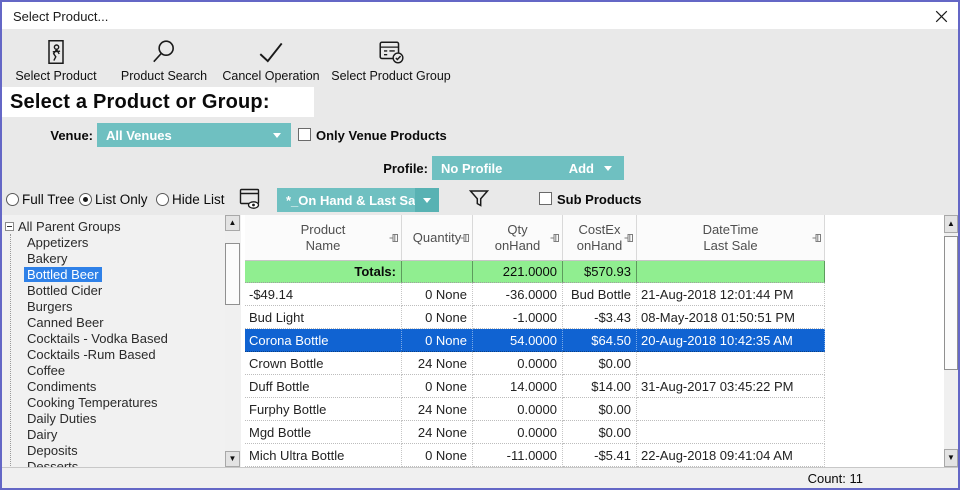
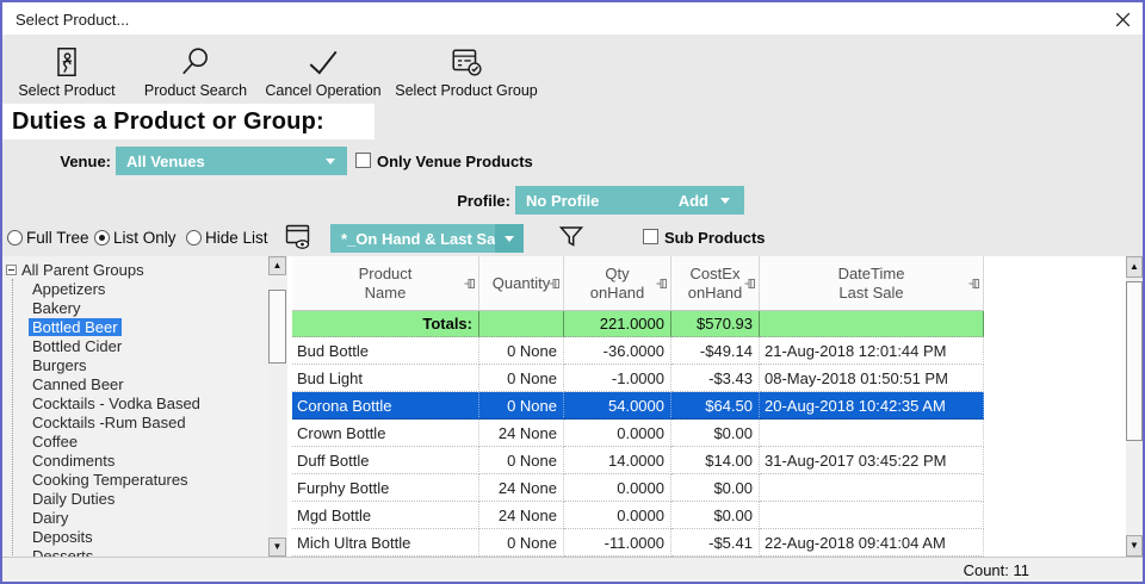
  Select Product...
  Select Product
  Product Search
  Cancel Operation
  Select Product Group
- Select a Product or Group:
+ Duties a Product or Group:
  Venue:
  All Venues
  Only Venue Products
  Profile:
  No Profile
  Add
  Full Tree
  List Only
  Hide List
  *_On Hand & Last Sa
  Sub Products
  All Parent Groups
  Appetizers
  Bakery
  Bottled Beer
  Bottled Cider
  Burgers
  Canned Beer
  Cocktails - Vodka Based
  Cocktails -Rum Based
  Coffee
  Condiments
  Cooking Temperatures
  Daily Duties
  Dairy
  Deposits
  Desserts
  ▲
  ▼
  Product
  Name
  Quantity
  Qty
  onHand
  CostEx
  onHand
  DateTime
  Last Sale
  Totals:
  221.0000
  $570.93
- -$49.14
+ Bud Bottle
  0 None
  -36.0000
- Bud Bottle
+ -$49.14
  21-Aug-2018 12:01:44 PM
  Bud Light
  0 None
  -1.0000
  -$3.43
  08-May-2018 01:50:51 PM
  Corona Bottle
  0 None
  54.0000
  $64.50
  20-Aug-2018 10:42:35 AM
  Crown Bottle
  24 None
  0.0000
  $0.00
  Duff Bottle
  0 None
  14.0000
  $14.00
  31-Aug-2017 03:45:22 PM
  Furphy Bottle
  24 None
  0.0000
  $0.00
  Mgd Bottle
  24 None
  0.0000
  $0.00
  Mich Ultra Bottle
  0 None
  -11.0000
  -$5.41
  22-Aug-2018 09:41:04 AM
  ▲
  ▼
  Count: 11
